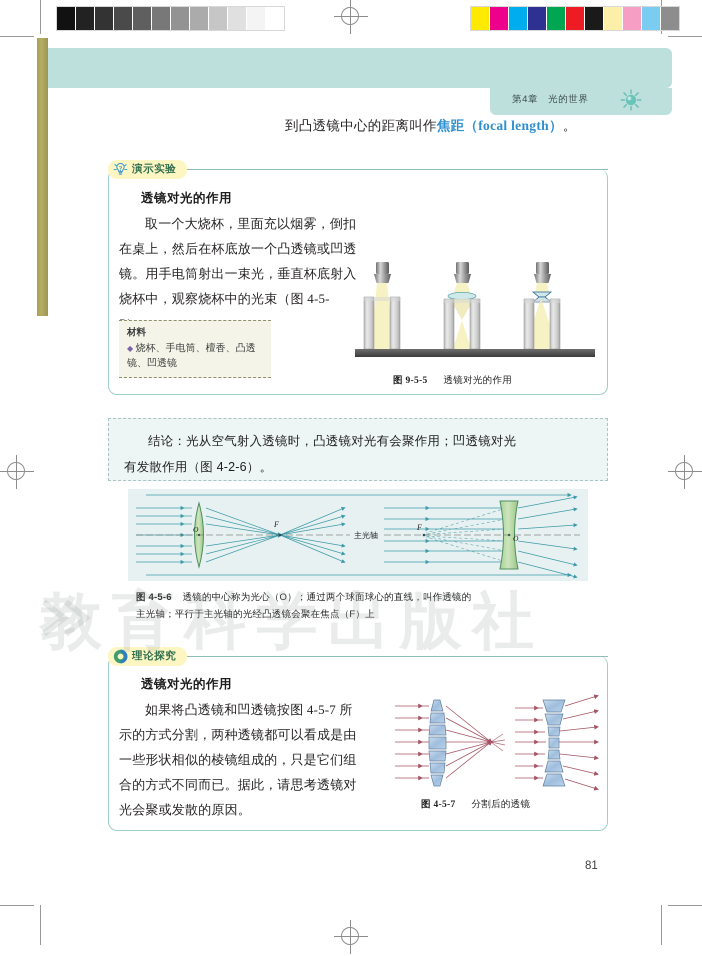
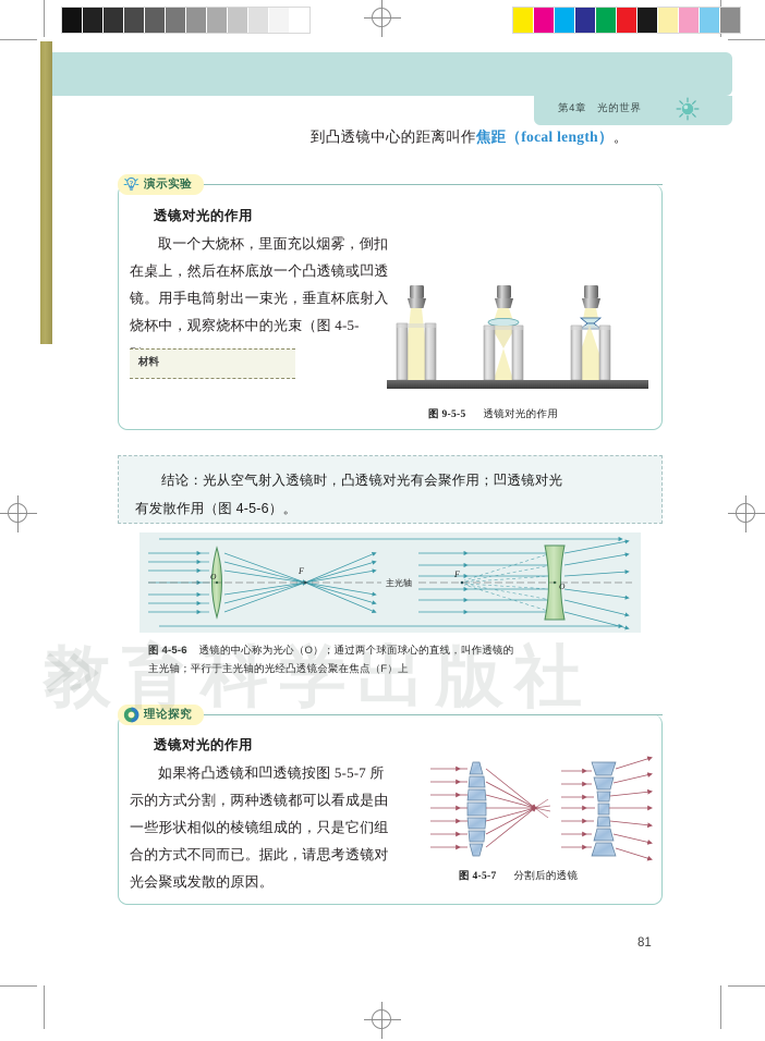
  第4章 光的世界
  到凸透镜中心的距离叫作焦距（focal length）。
  ?
  演示实验
  透镜对光的作用
  取一个大烧杯，里面充以烟雾，倒扣在桌上，然后在杯底放一个凸透镜或凹透镜。用手电筒射出一束光，垂直杯底射入烧杯中，观察烧杯中的光束（图 4-5-
  材料
- ◆ 烧杯、手电筒、檀香、凸透镜、凹透镜
  图 9-5-5 透镜对光的作用
  结论：光从空气射入透镜时，凸透镜对光有会聚作用；凹透镜对光
- 有发散作用（图 4-2-6）。
+ 有发散作用（图 4-5-6）。
  O
  F
  主光轴
  F
  O
  图 4-5-6 透镜的中心称为光心（O）；通过两个球面球心的直线，叫作透镜的
  主光轴；平行于主光轴的光经凸透镜会聚在焦点（F）上
  教育科学出版社
  理论探究
  透镜对光的作用
- 如果将凸透镜和凹透镜按图 4-5-7 所示的方式分割，两种透镜都可以看成是由一些形状相似的棱镜组成的，只是它们组合的方式不同而已。据此，请思考透镜对光会聚或发散的原因。
+ 如果将凸透镜和凹透镜按图 5-5-7 所示的方式分割，两种透镜都可以看成是由一些形状相似的棱镜组成的，只是它们组合的方式不同而已。据此，请思考透镜对光会聚或发散的原因。
  图 4-5-7 分割后的透镜
  81
